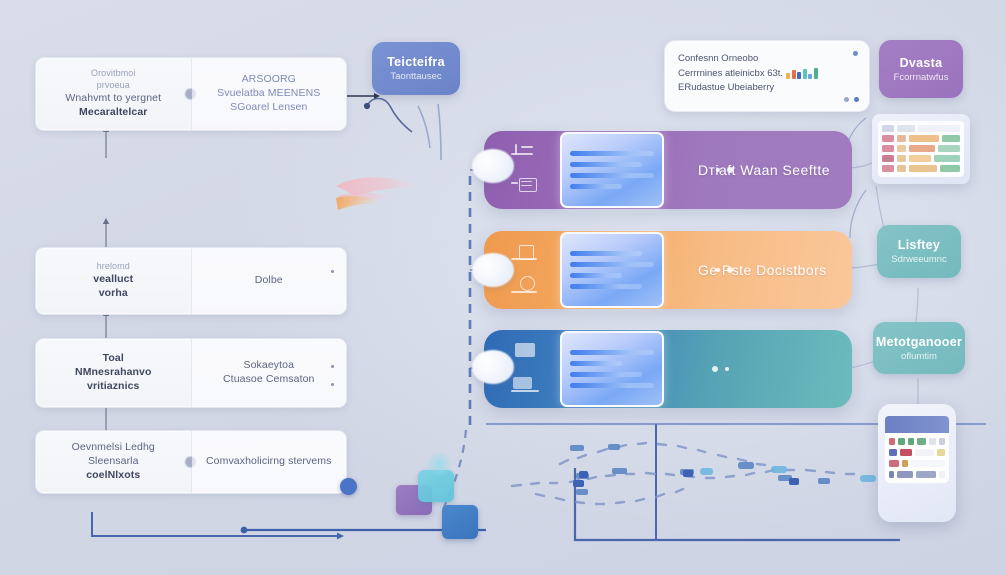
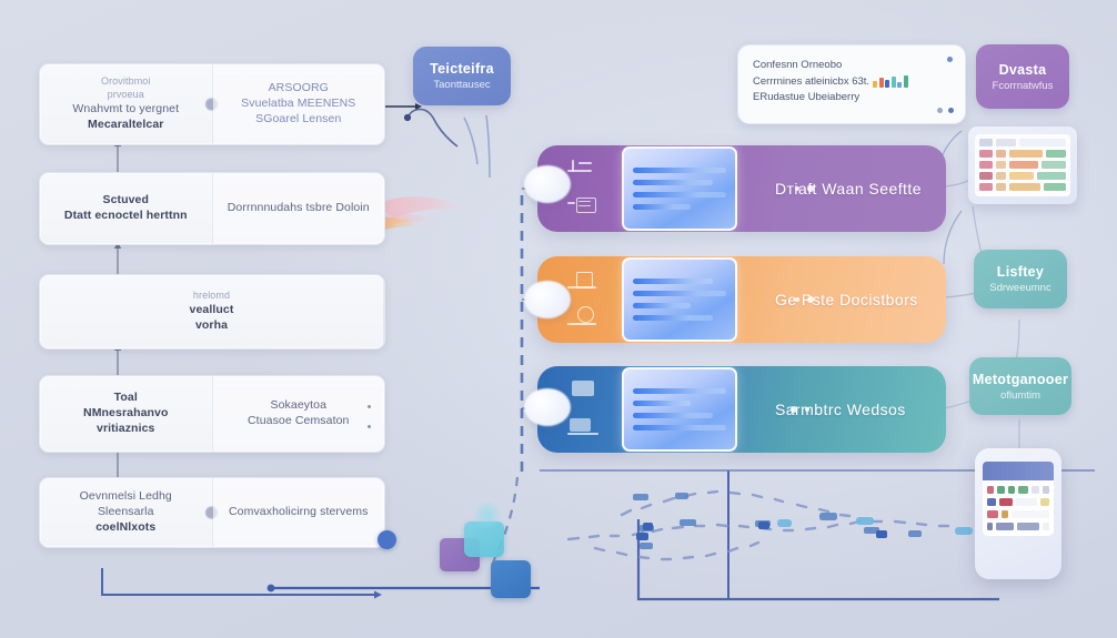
  Orovitbmoi
  prvoeua
  Wnahvmt to yergnet
  Mecaraltelcar
  ARSOORG
  Svuelatba MEENENS
  SGoarel Lensen
+ Sctuved
+ Dtatt ecnoctel herttnn
+ Dorrnnnudahs tsbre Doloin
  hrelomd
  vealluct
  vorha
- Dolbe
  Toal
  NMnesrahanvo
  vritiaznics
  Sokaeytoa
  Ctuasoe Cemsaton
  Oevnmelsi Ledhg
  Sleensarla
  coelNlxots
  Comvaxholicirng stervems
  Teicteifra
  Taonttausec
  Dvasta
  Fcorrnatwfus
  Lisftey
  Sdrweeumnc
  Metotganooer
  oflumtim
  Dтiaft Waan Seeftte
  Ge Pste Docistbors
+ Sarmbtrc Wedsos
  Confesnn Orneobo
  Cerrrnines atleinicbx 63t.
  ERudastue Ubeiaberry
